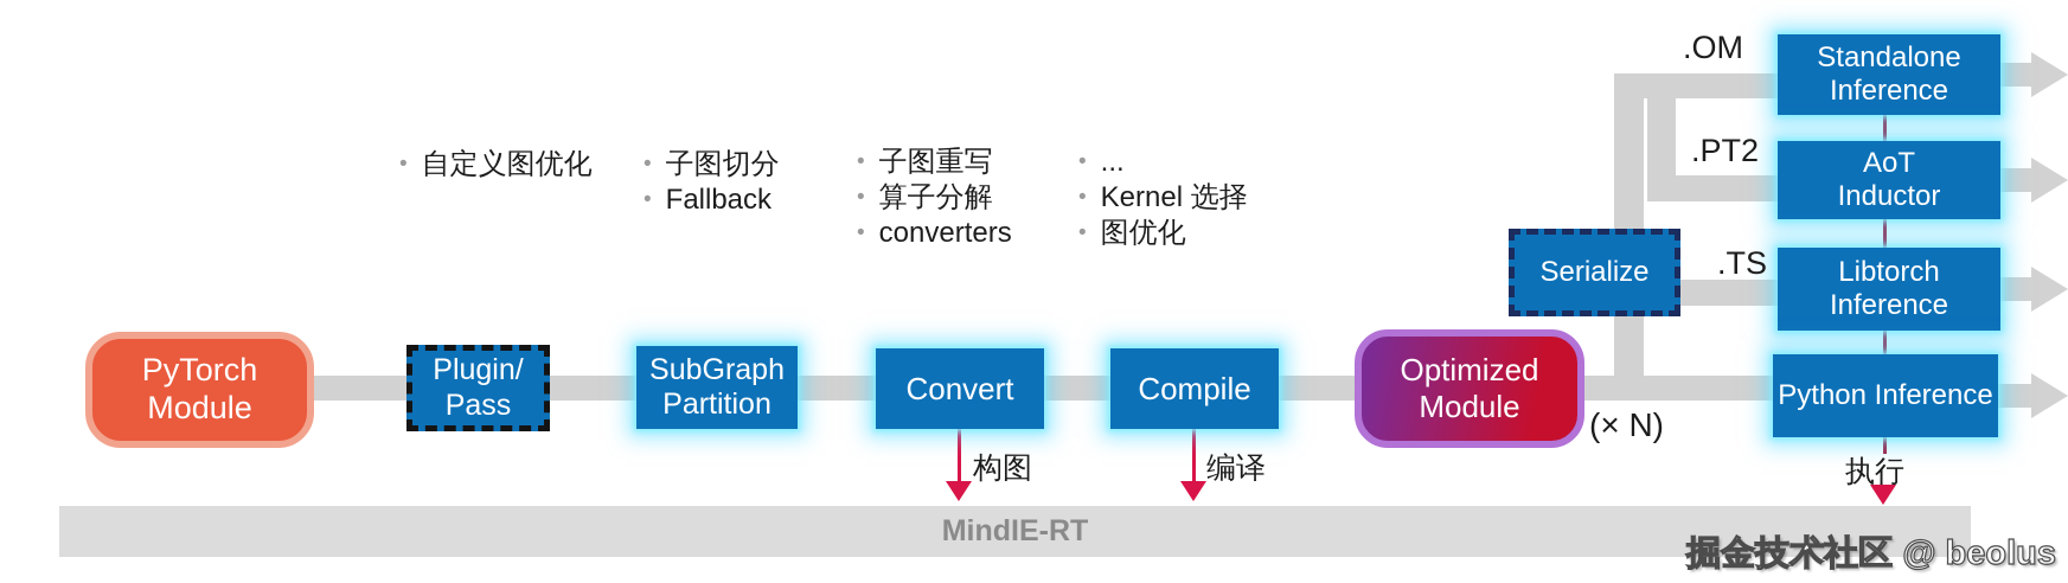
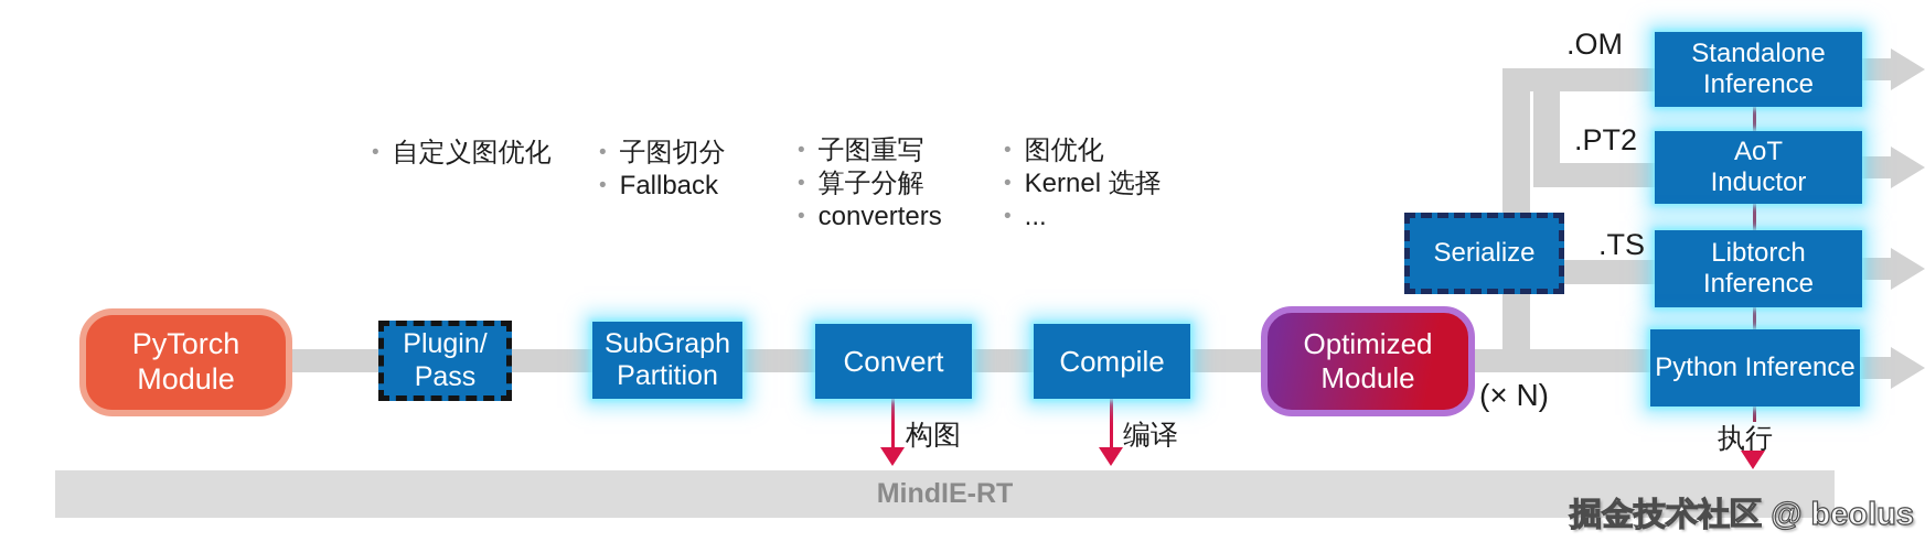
  自定义图优化
  子图切分
  Fallback
  子图重写
  算子分解
  converters
- ...
+ 图优化
  Kernel 选择
- 图优化
+ ...
  PyTorch
  Module
  Plugin/
  Pass
  SubGraph
  Partition
  Convert
  Compile
  Optimized
  Module
  Serialize
  Standalone
  Inference
  AoT
  Inductor
  Libtorch
  Inference
  Python Inference
  .OM
  .PT2
  .TS
  (× N)
  构图
  编译
  执行
  MindIE-RT
  掘金技术社区 @ beolus
